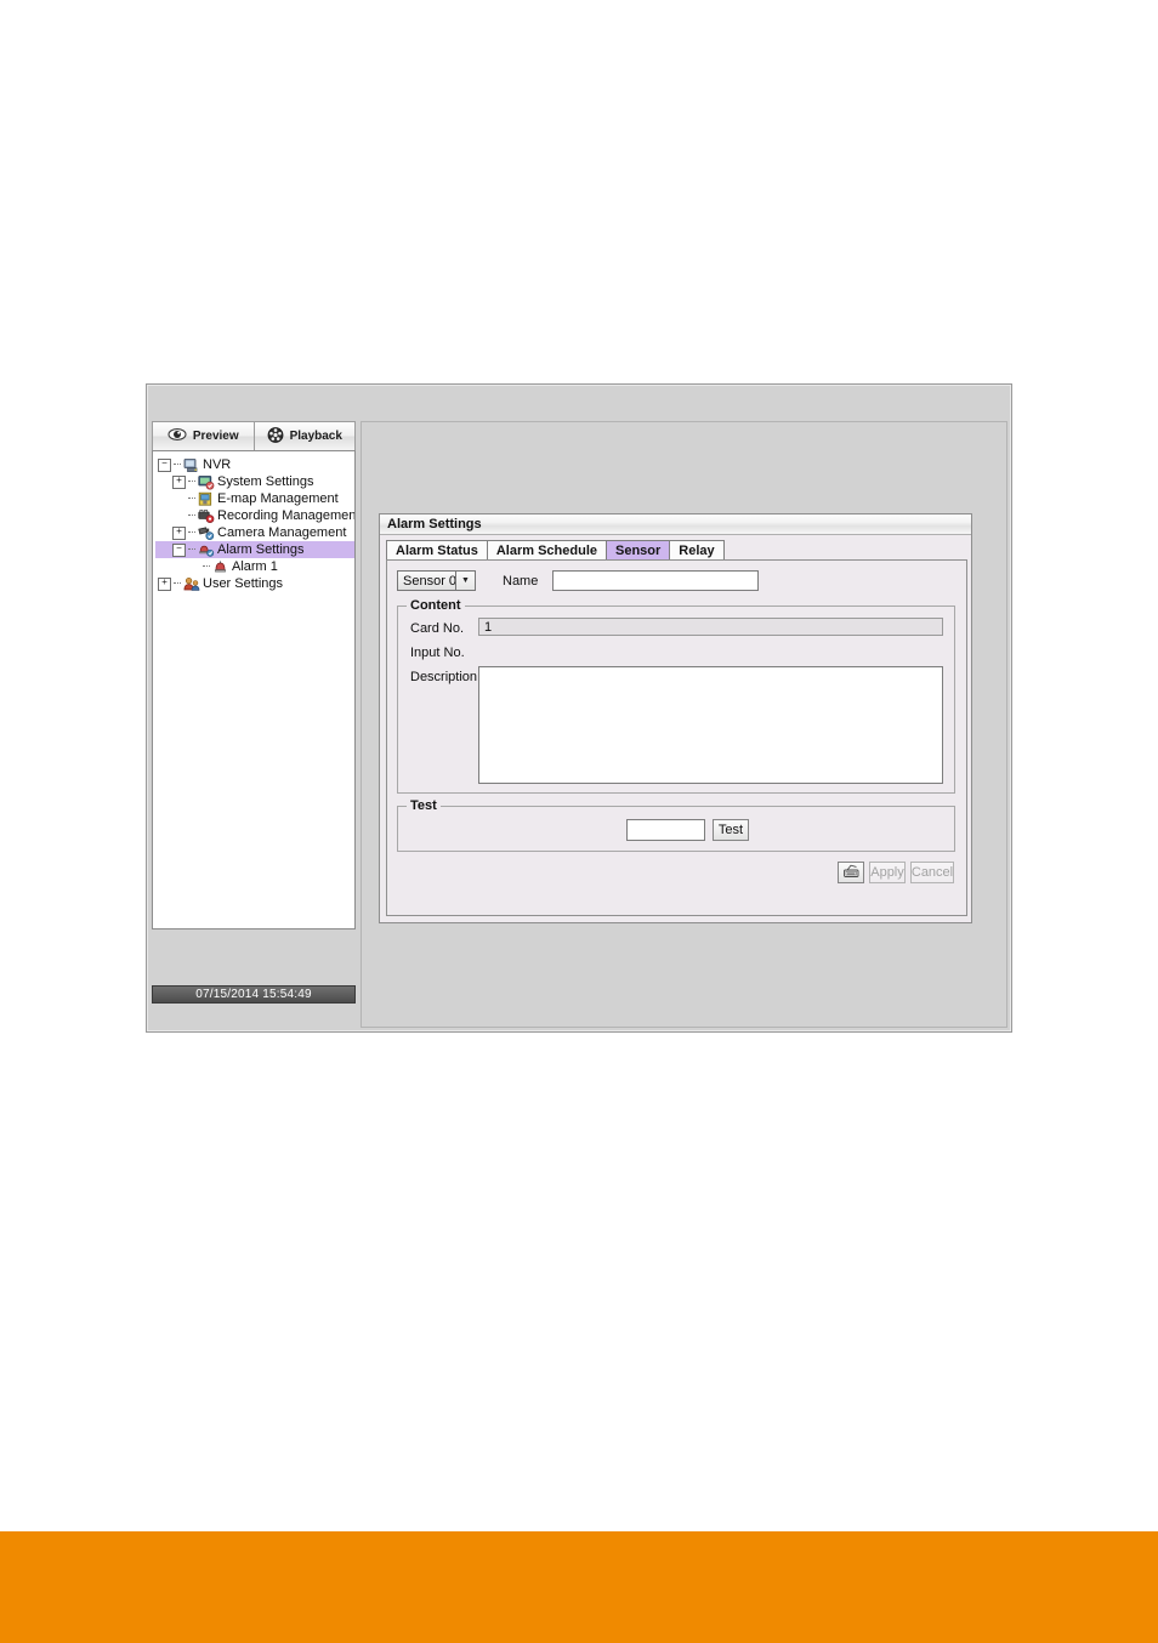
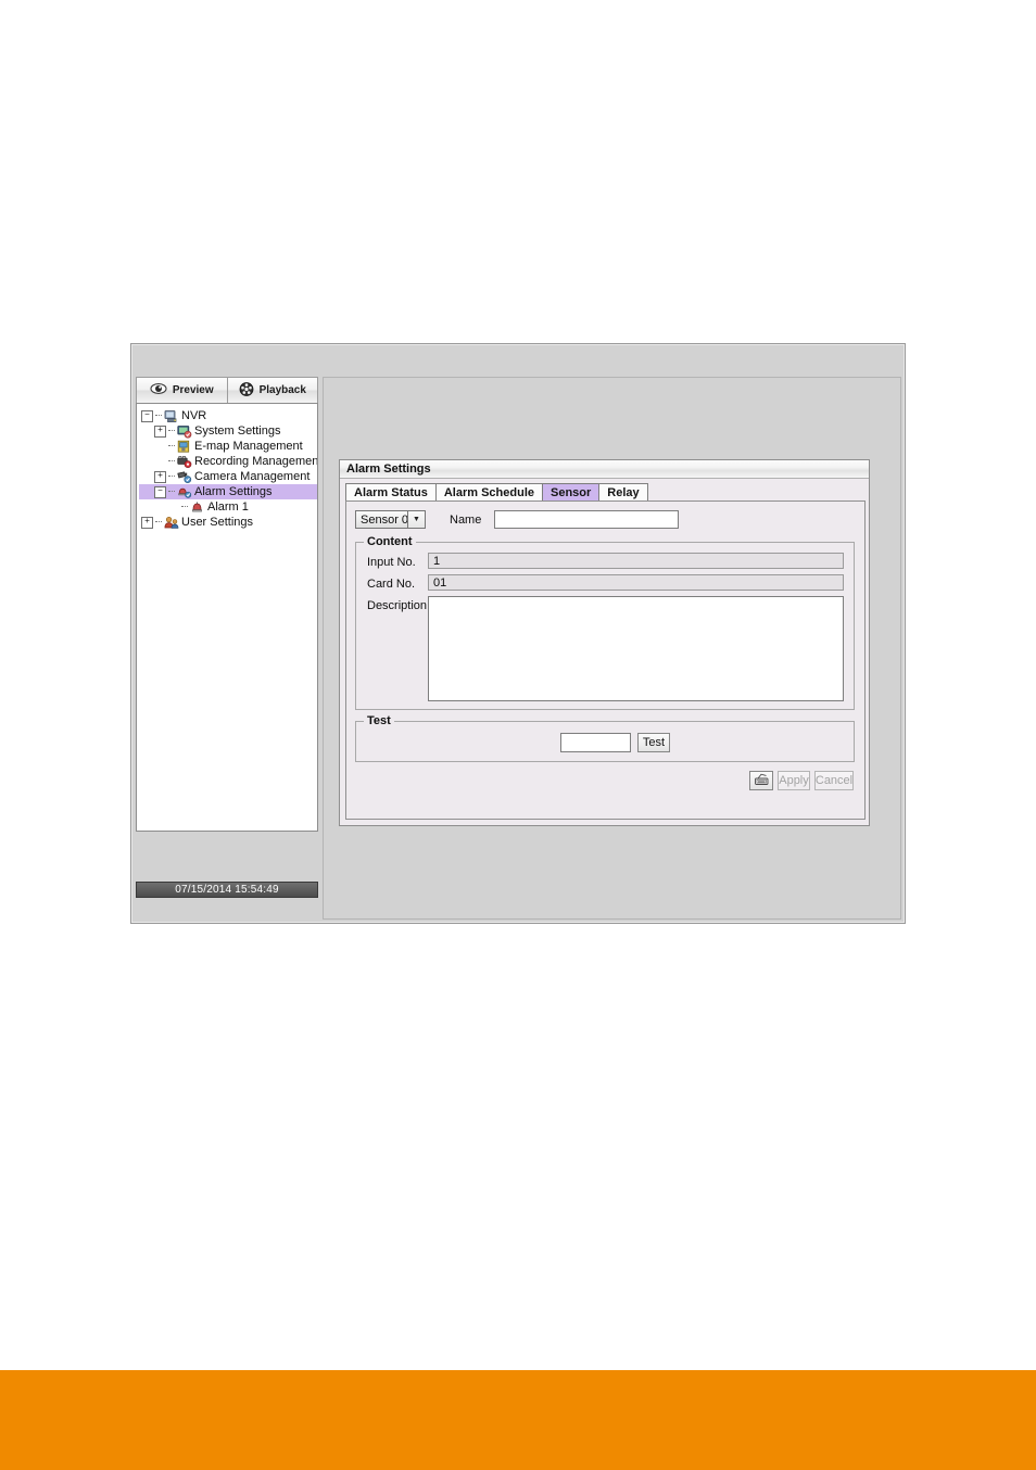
  Preview
  Playback
  −
  NVR
  +
  System Settings
  E-map Management
  Recording Managemen
  +
  Camera Management
  −
  Alarm Settings
  Alarm 1
  +
  User Settings
  07/15/2014 15:54:49
  Alarm Settings
  Alarm Status
  Alarm Schedule
  Sensor
  Relay
  Sensor 0
  Name
  Content
- Card No.
+ Input No.
  1
- Input No.
+ Card No.
+ 01
  Description
  Test
  Test
  Apply
  Cancel
